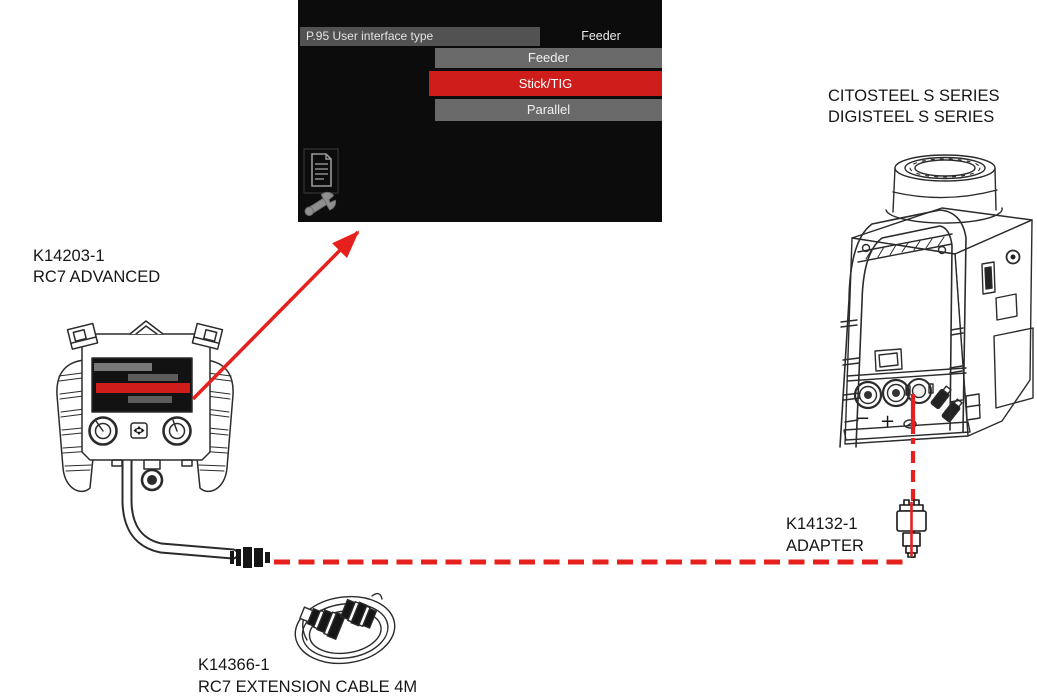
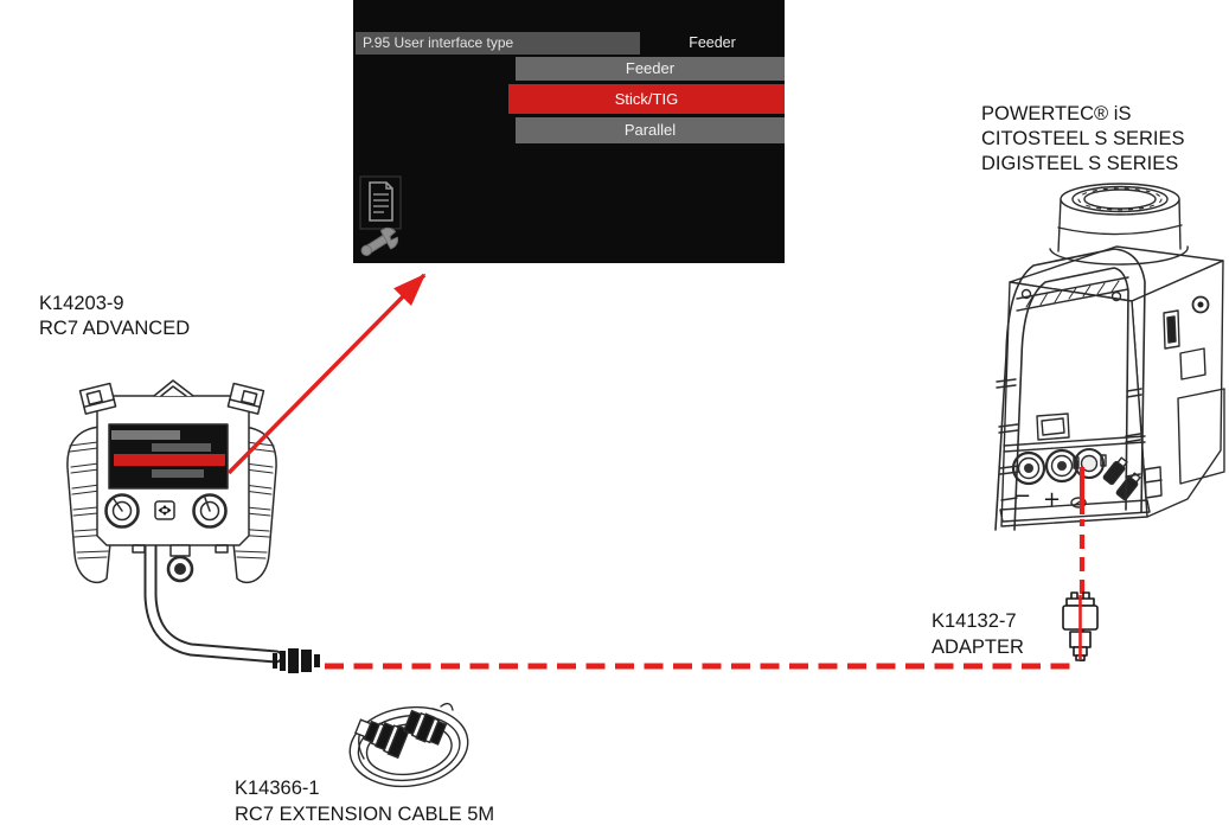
  −
  +
  P.95 User interface type
  Feeder
  Feeder
  Stick/TIG
  Parallel
- K14203-1
+ K14203-9
  RC7 ADVANCED
+ POWERTEC® iS
  CITOSTEEL S SERIES
  DIGISTEEL S SERIES
- K14132-1
+ K14132-7
  ADAPTER
  K14366-1
- RC7 EXTENSION CABLE 4M
+ RC7 EXTENSION CABLE 5M
